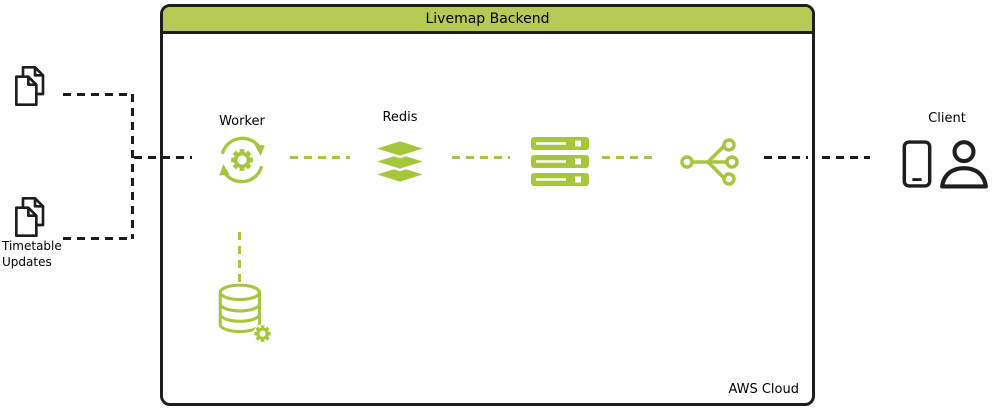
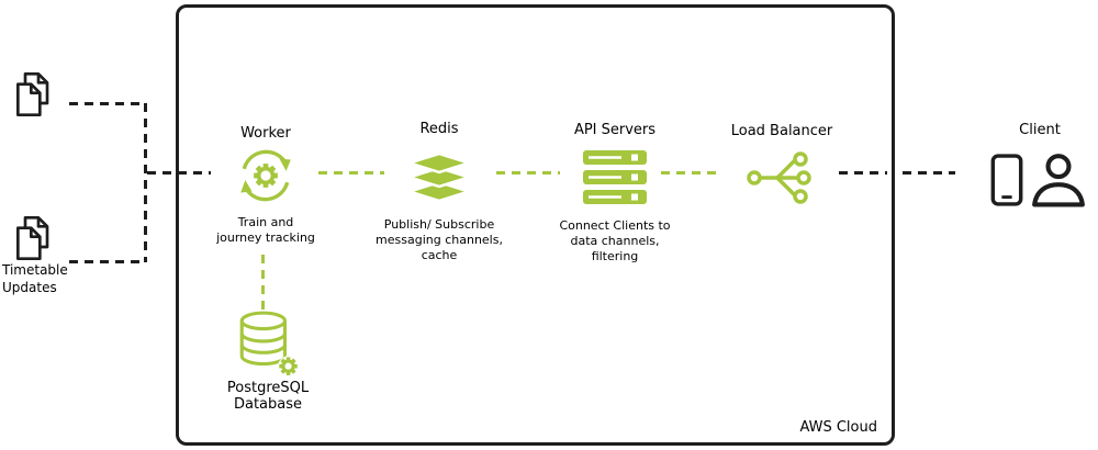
- Livemap Backend
  AWS Cloud
  Timetable
  Updates
  Worker
+ Train and
+ journey tracking
  Redis
+ Publish/ Subscribe
+ messaging channels,
+ cache
+ API Servers
+ Connect Clients to
+ data channels,
+ filtering
+ Load Balancer
  Client
+ PostgreSQL
+ Database
